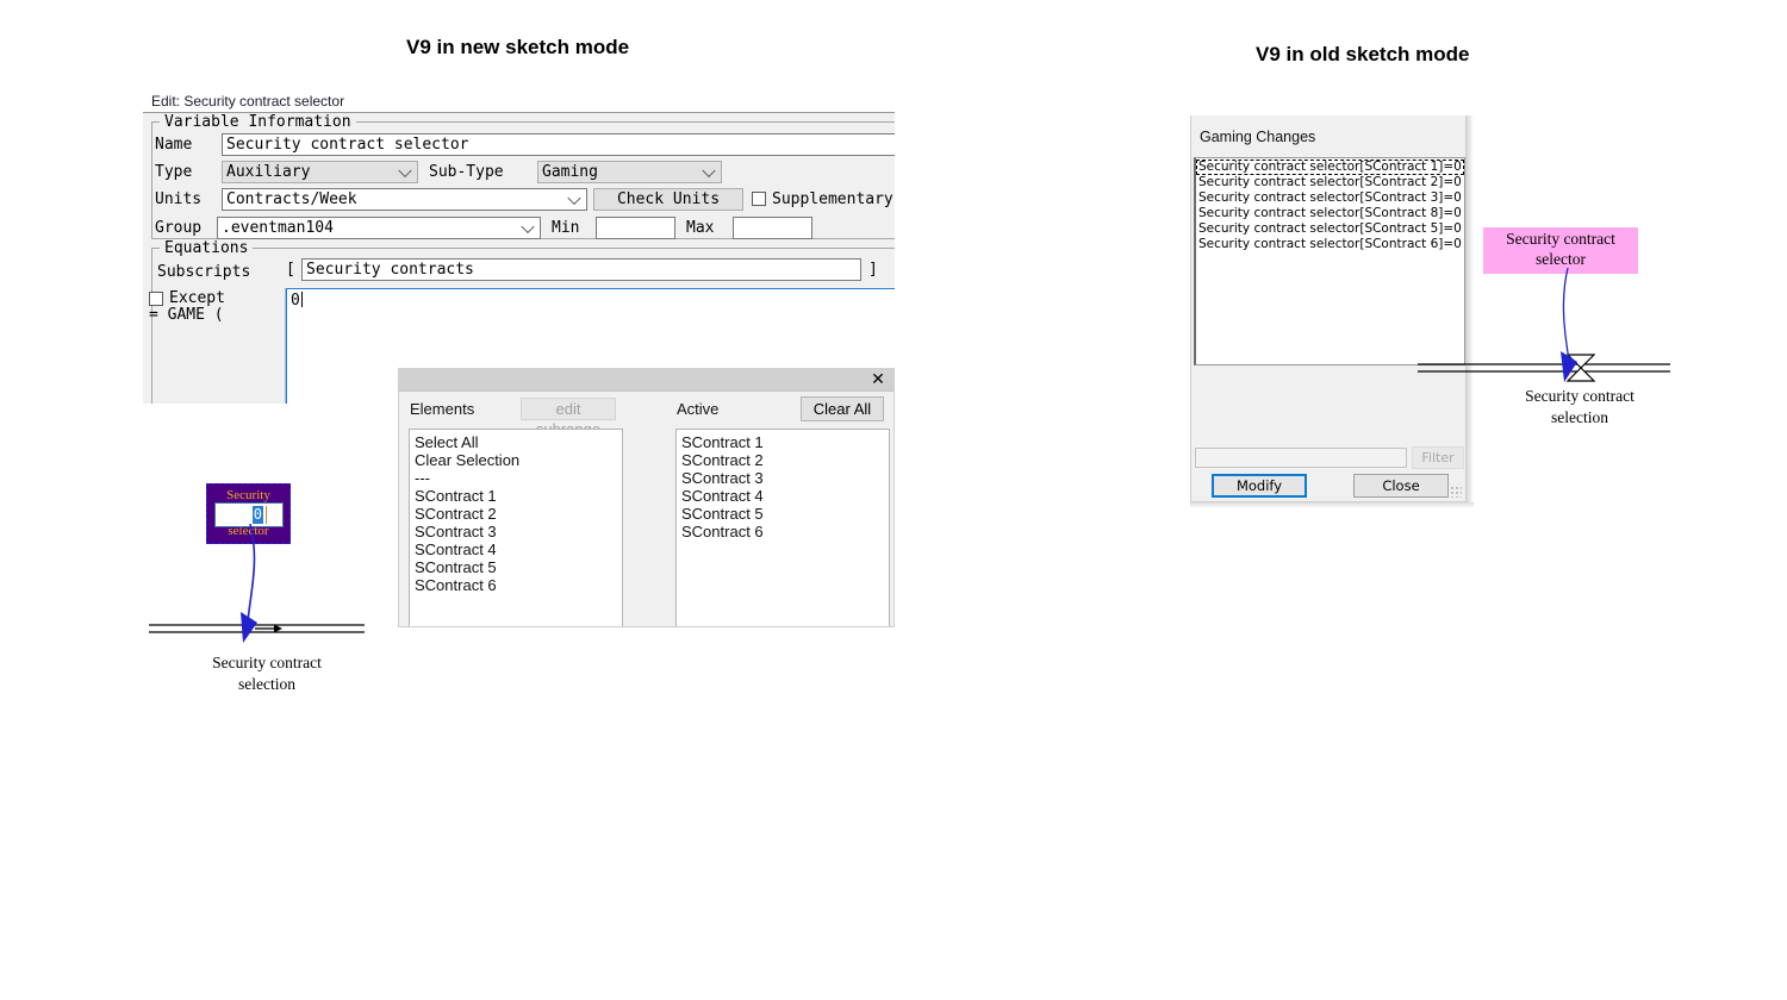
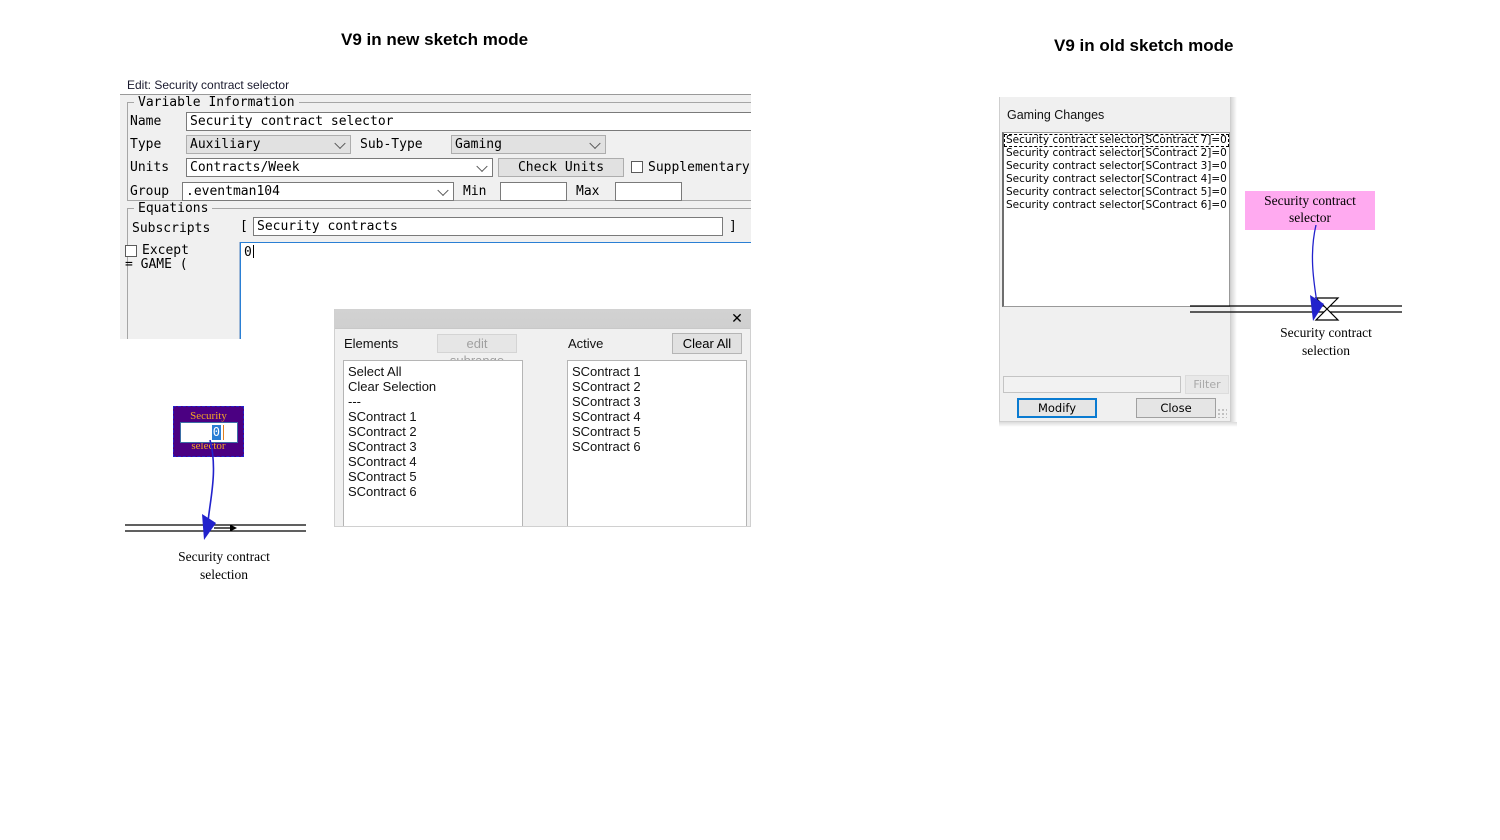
  V9 in new sketch mode
  V9 in old sketch mode
  Edit: Security contract selector
  Variable Information
  Name
  Security contract selector
  Type
  Auxiliary
  Sub-Type
  Gaming
  Units
  Contracts/Week
  Check Units
  Supplementary
  Group
  .eventman104
  Min
  Max
  Equations
  Subscripts
  [
  Security contracts
  ]
  Except
  = GAME (
  0
  ✕
  Elements
  Active
  Clear All
  Select All
  Clear Selection
  ---
  SContract 1
  SContract 2
  SContract 3
  SContract 4
  SContract 5
  SContract 6
  SContract 1
  SContract 2
  SContract 3
  SContract 4
  SContract 5
  SContract 6
  Security
  seletor
  0
  Security contract
  selection
  Gaming Changes
- Security contract selector[SContract 1]=0
+ Security contract selector[SContract 7]=0
  Security contract selector[SContract 2]=0
  Security contract selector[SContract 3]=0
- Security contract selector[SContract 8]=0
+ Security contract selector[SContract 4]=0
  Security contract selector[SContract 5]=0
  Security contract selector[SContract 6]=0
  Filter
  Modify
  Close
  Security contract
  selector
  Security contract
  selection
